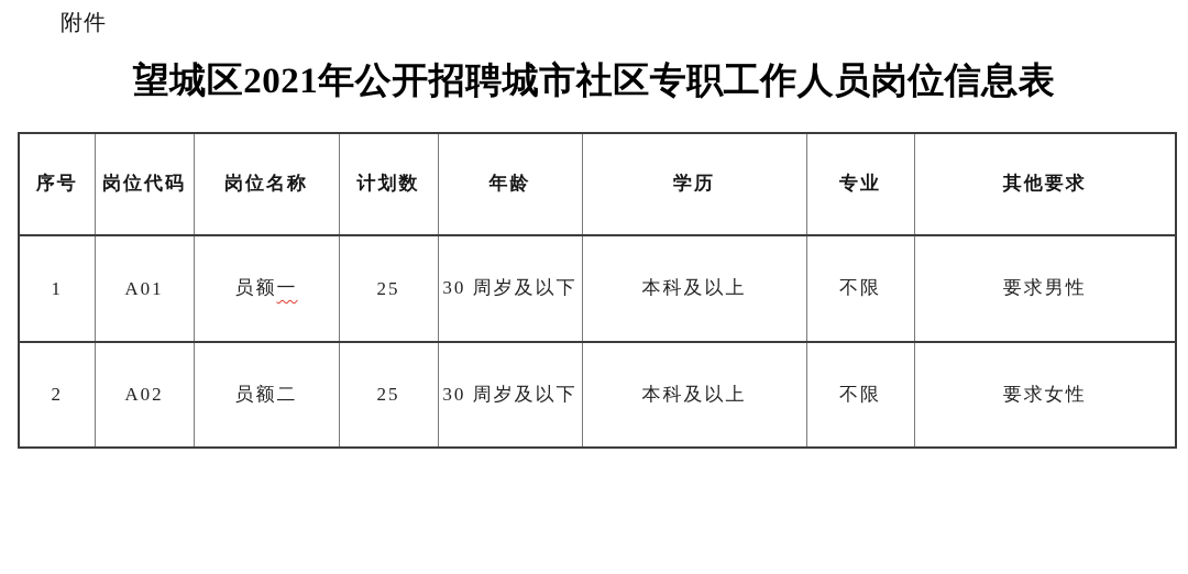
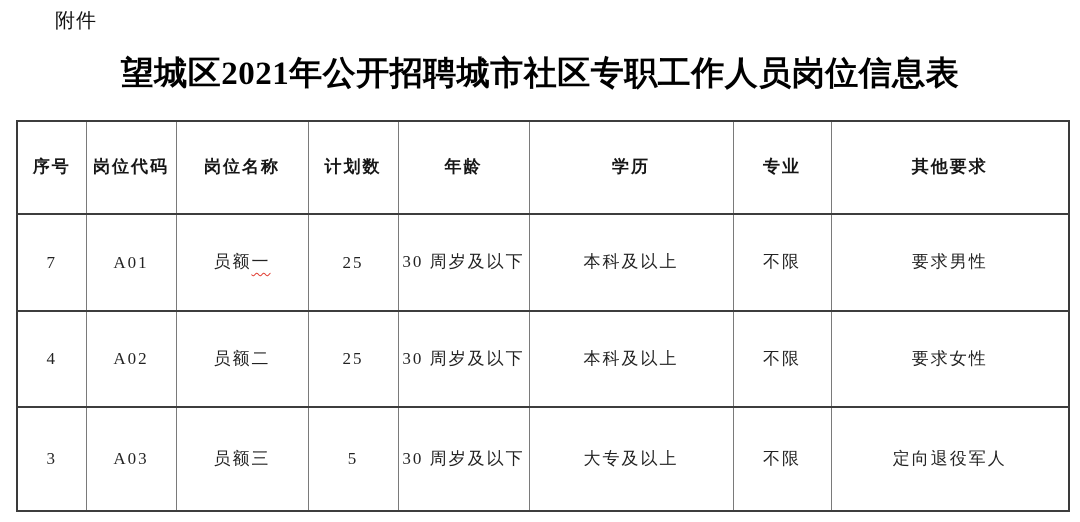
  附件
  望城区2021年公开招聘城市社区专职工作人员岗位信息表
  序号	岗位代码	岗位名称	计划数	年龄	学历	专业	其他要求
- 1	A01	员额一	25	30 周岁及以下	本科及以上	不限	要求男性
+ 7	A01	员额一	25	30 周岁及以下	本科及以上	不限	要求男性
- 2	A02	员额二	25	30 周岁及以下	本科及以上	不限	要求女性
+ 4	A02	员额二	25	30 周岁及以下	本科及以上	不限	要求女性
+ 3	A03	员额三	5	30 周岁及以下	大专及以上	不限	定向退役军人
